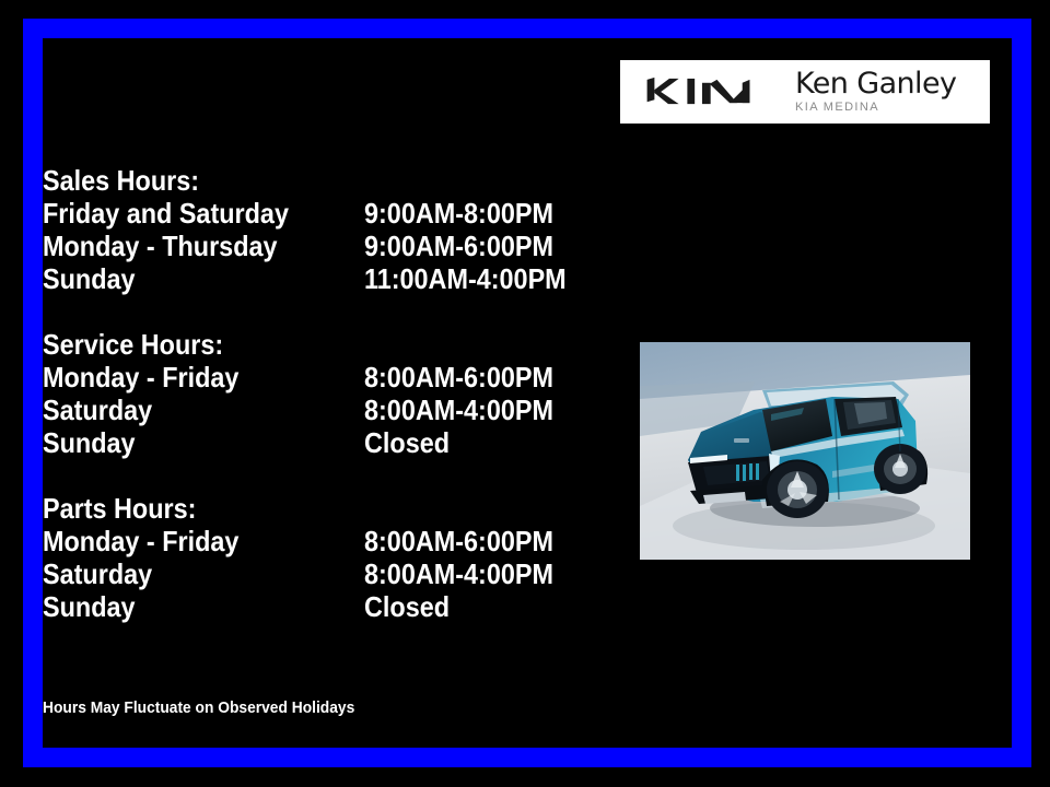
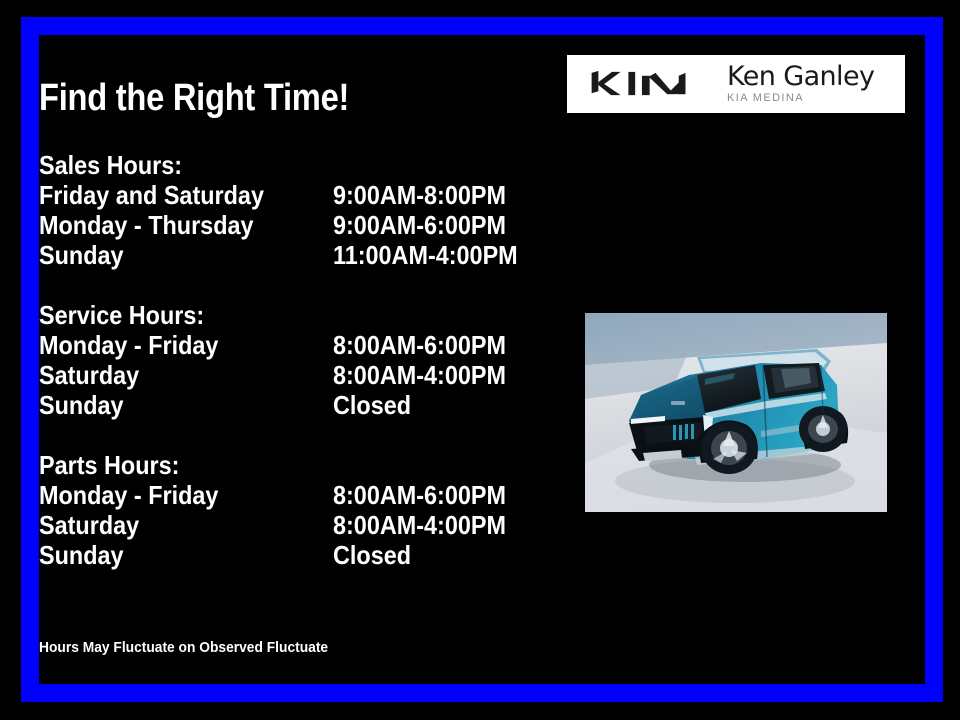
+ Find the Right Time!
  Sales Hours:
  Friday and Saturday
  9:00AM-8:00PM
  Monday - Thursday
  9:00AM-6:00PM
  Sunday
  11:00AM-4:00PM
  Service Hours:
  Monday - Friday
  8:00AM-6:00PM
  Saturday
  8:00AM-4:00PM
  Sunday
  Closed
  Parts Hours:
  Monday - Friday
  8:00AM-6:00PM
  Saturday
  8:00AM-4:00PM
  Sunday
  Closed
- Hours May Fluctuate on Observed Holidays
+ Hours May Fluctuate on Observed Fluctuate
  Ken Ganley
  KIA MEDINA
